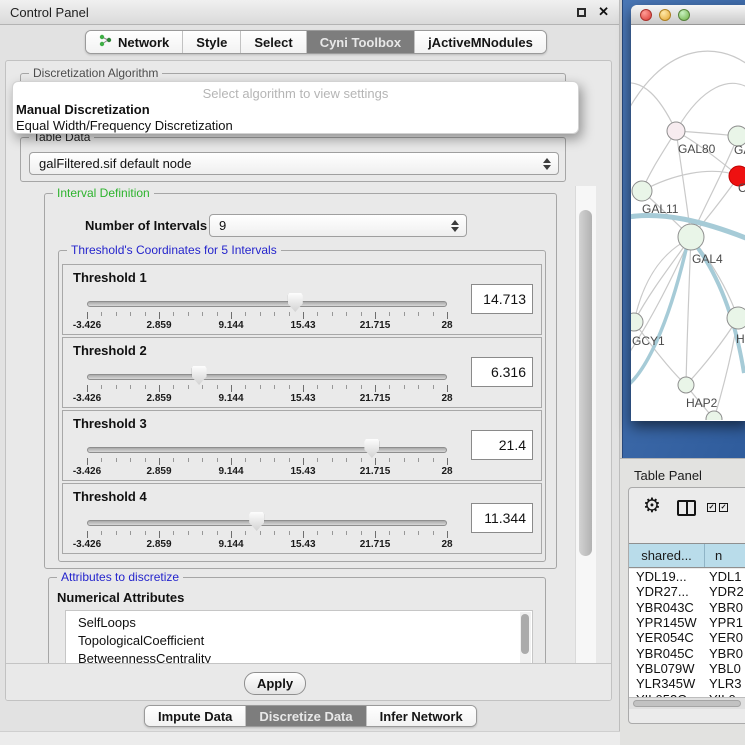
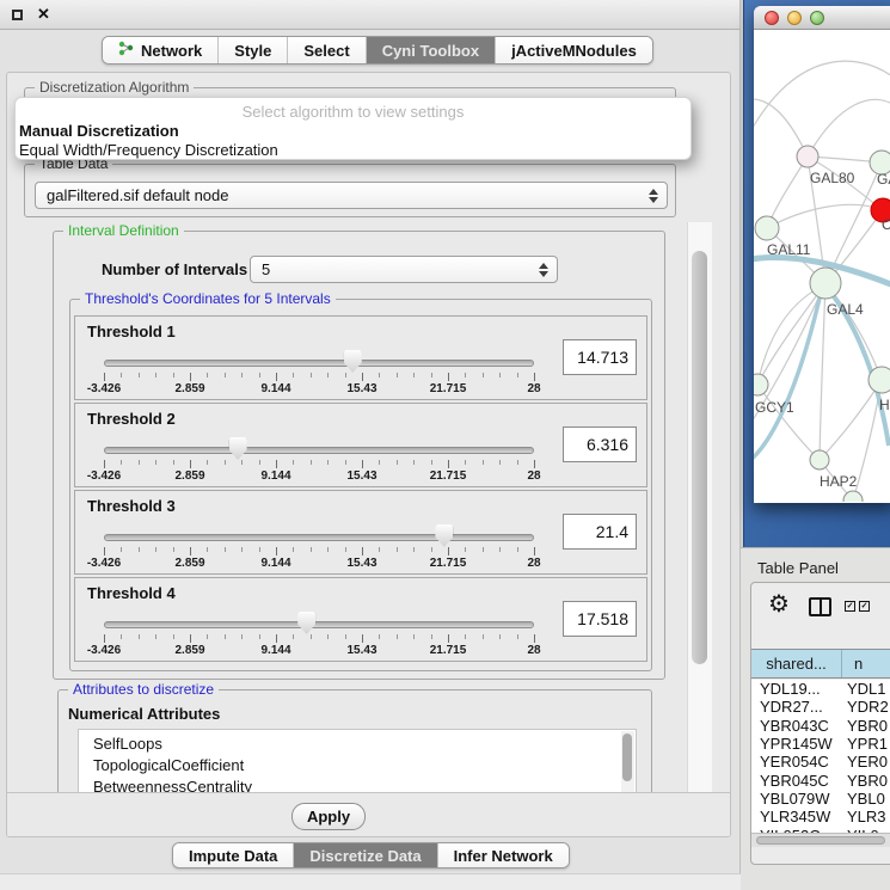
- Control Panel
  ✕
  Network
  Style
  Select
  Cyni Toolbox
  jActiveMNodules
  Discretization Algorithm
  Select algorithm to view settings
  Manual Discretization
  Equal Width/Frequency Discretization
  Table Data
  galFiltered.sif default node
  Interval Definition
  Number of Intervals
- 9
+ 5
  Threshold's Coordinates for 5 Intervals
  Threshold 1
  -3.426
  2.859
  9.144
  15.43
  21.715
  28
  14.713
  Threshold 2
  -3.426
  2.859
  9.144
  15.43
  21.715
  28
  6.316
  Threshold 3
  -3.426
  2.859
  9.144
  15.43
  21.715
  28
  21.4
  Threshold 4
  -3.426
  2.859
  9.144
  15.43
  21.715
  28
- 11.344
+ 17.518
  Attributes to discretize
  Numerical Attributes
  SelfLoops
  TopologicalCoefficient
  BetweennessCentrality
  Apply
  Impute Data
  Discretize Data
  Infer Network
  GAL80
  C
  GAL11
  GAL4
  GCY1
  H
  HAP2
  Table Panel
  ⚙
  shared...
  n
  YDL19...
  YDL1
  YDR27...
  YDR2
  YBR043C
  YBR0
  YPR145W
  YPR1
  YER054C
  YER0
  YBR045C
  YBR0
  YBL079W
  YBL0
  YLR345W
  YLR3
